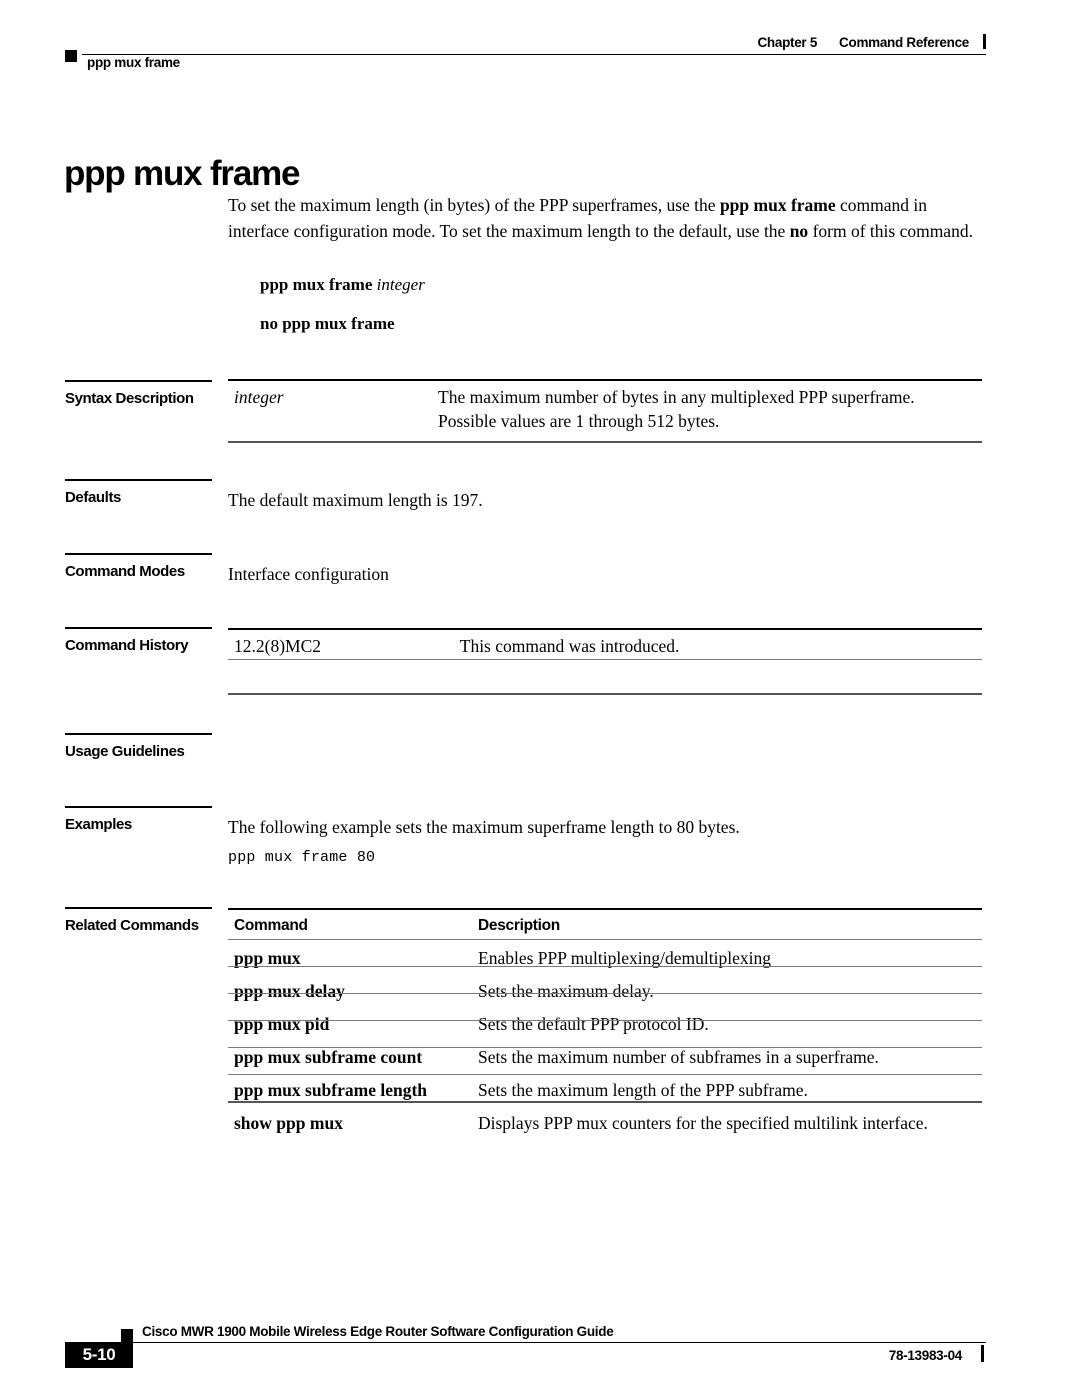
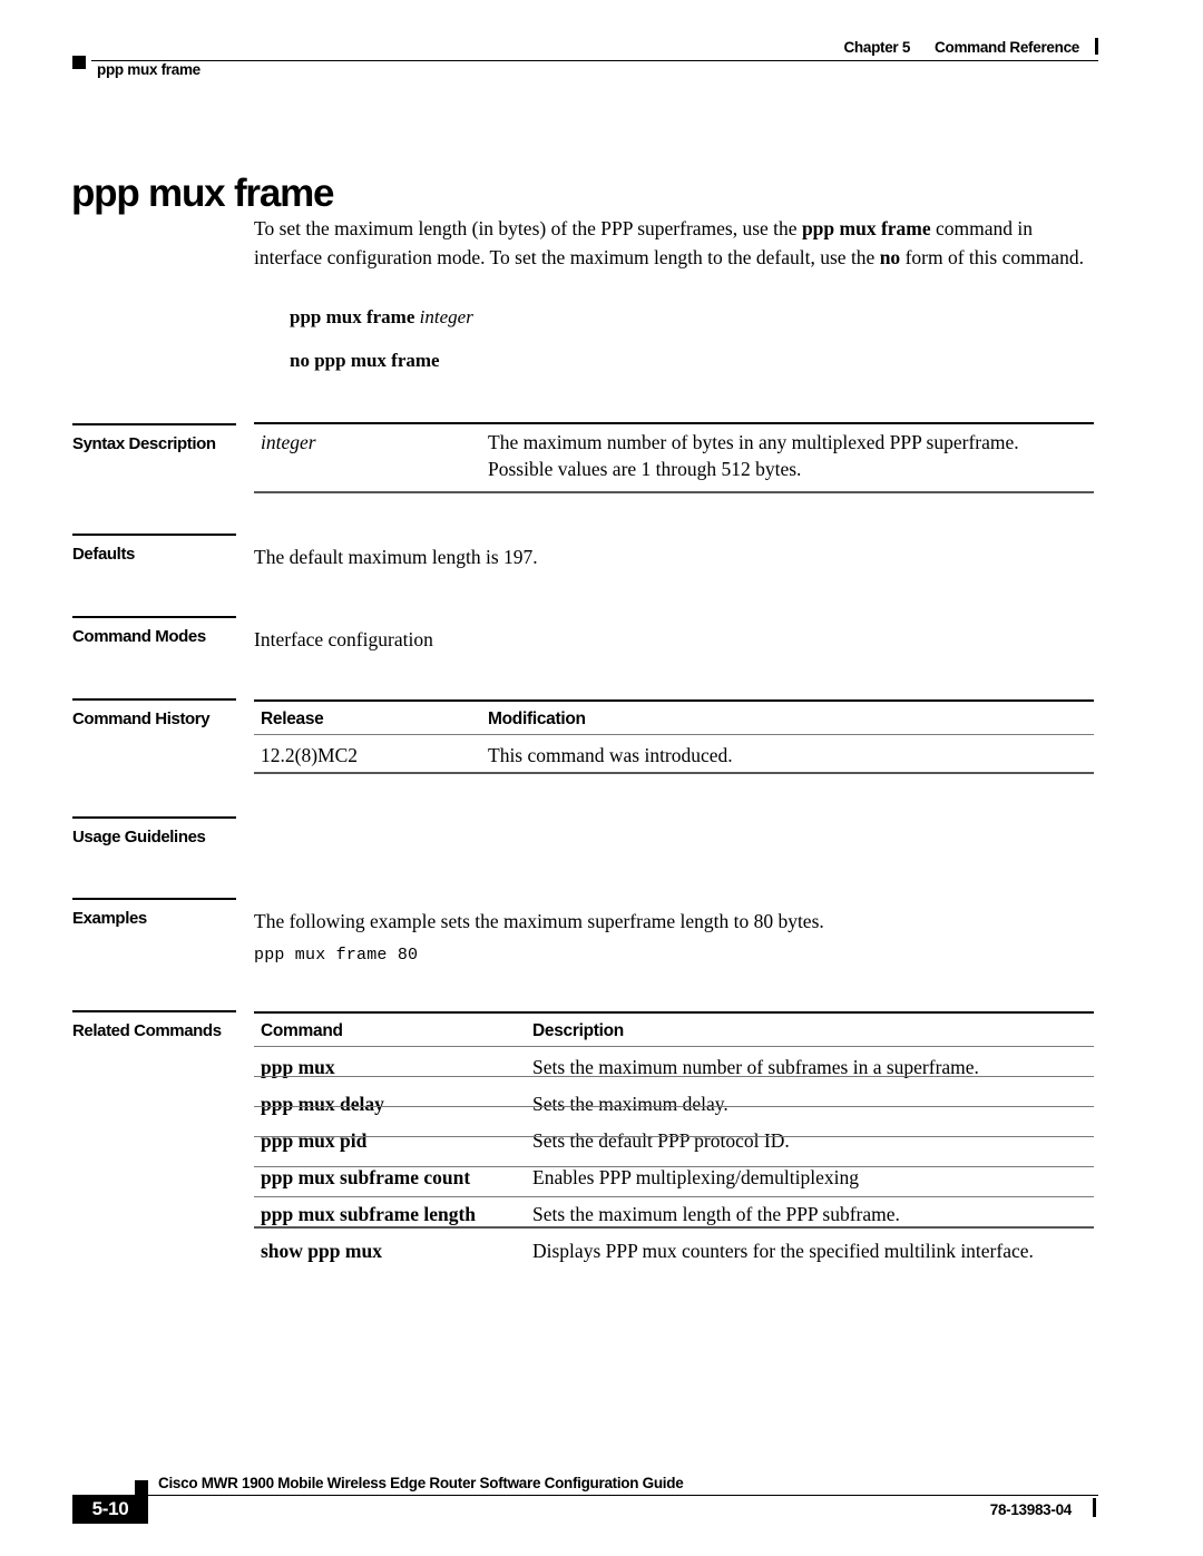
  Chapter 5 Command Reference
  ppp mux frame
  ppp mux frame
  To set the maximum length (in bytes) of the PPP superframes, use the ppp mux frame command in interface configuration mode. To set the maximum length to the default, use the no form of this command.
  ppp mux frame integer
  no ppp mux frame
  Syntax Description
  integer	The maximum number of bytes in any multiplexed PPP superframe. Possible values are 1 through 512 bytes.
  Defaults
  The default maximum length is 197.
  Command Modes
  Interface configuration
  Command History
+ Release	Modification
  12.2(8)MC2	This command was introduced.
  Usage Guidelines
  Examples
  The following example sets the maximum superframe length to 80 bytes.
  ppp mux frame 80
  Related Commands
  Command	Description
- ppp mux	Enables PPP multiplexing/demultiplexing
+ ppp mux	Sets the maximum number of subframes in a superframe.
  ppp mux delay	Sets the maximum delay.
  ppp mux pid	Sets the default PPP protocol ID.
- ppp mux subframe count	Sets the maximum number of subframes in a superframe.
+ ppp mux subframe count	Enables PPP multiplexing/demultiplexing
  ppp mux subframe length	Sets the maximum length of the PPP subframe.
  show ppp mux	Displays PPP mux counters for the specified multilink interface.
  Cisco MWR 1900 Mobile Wireless Edge Router Software Configuration Guide
  5-10
  78-13983-04
